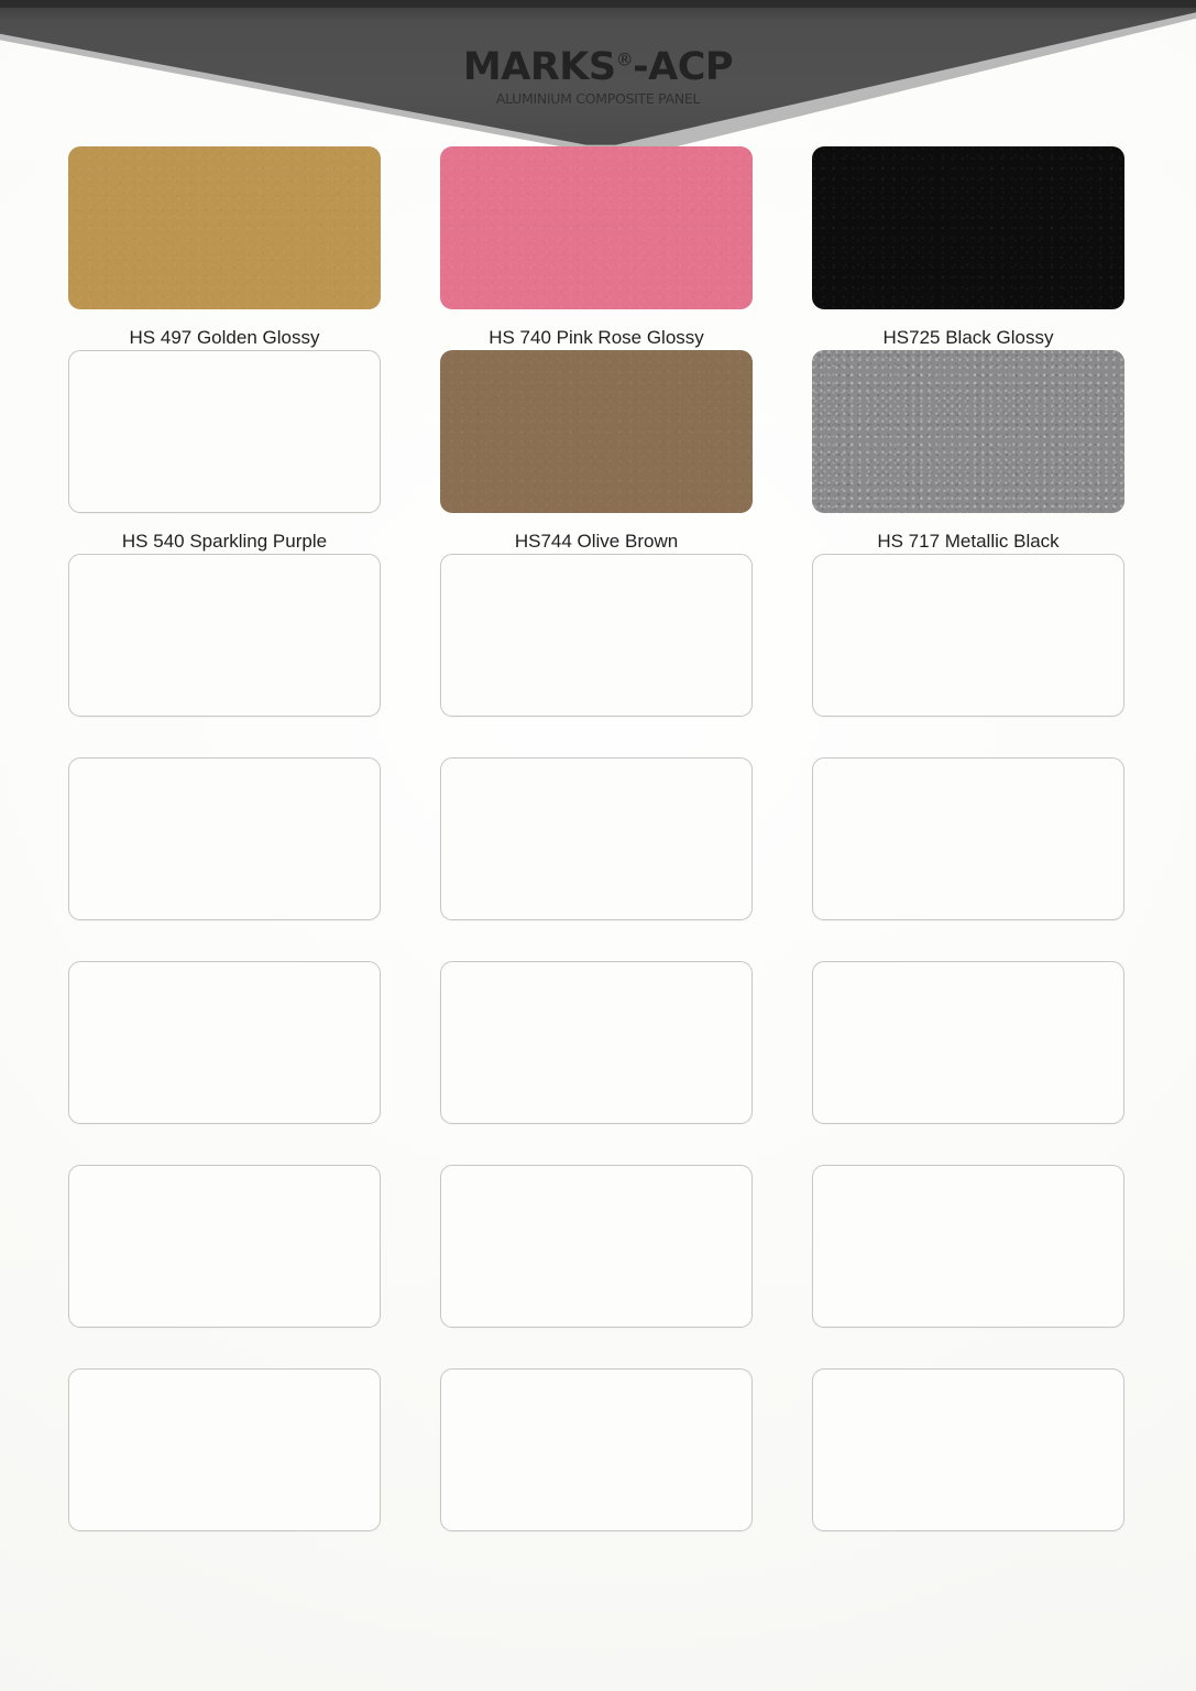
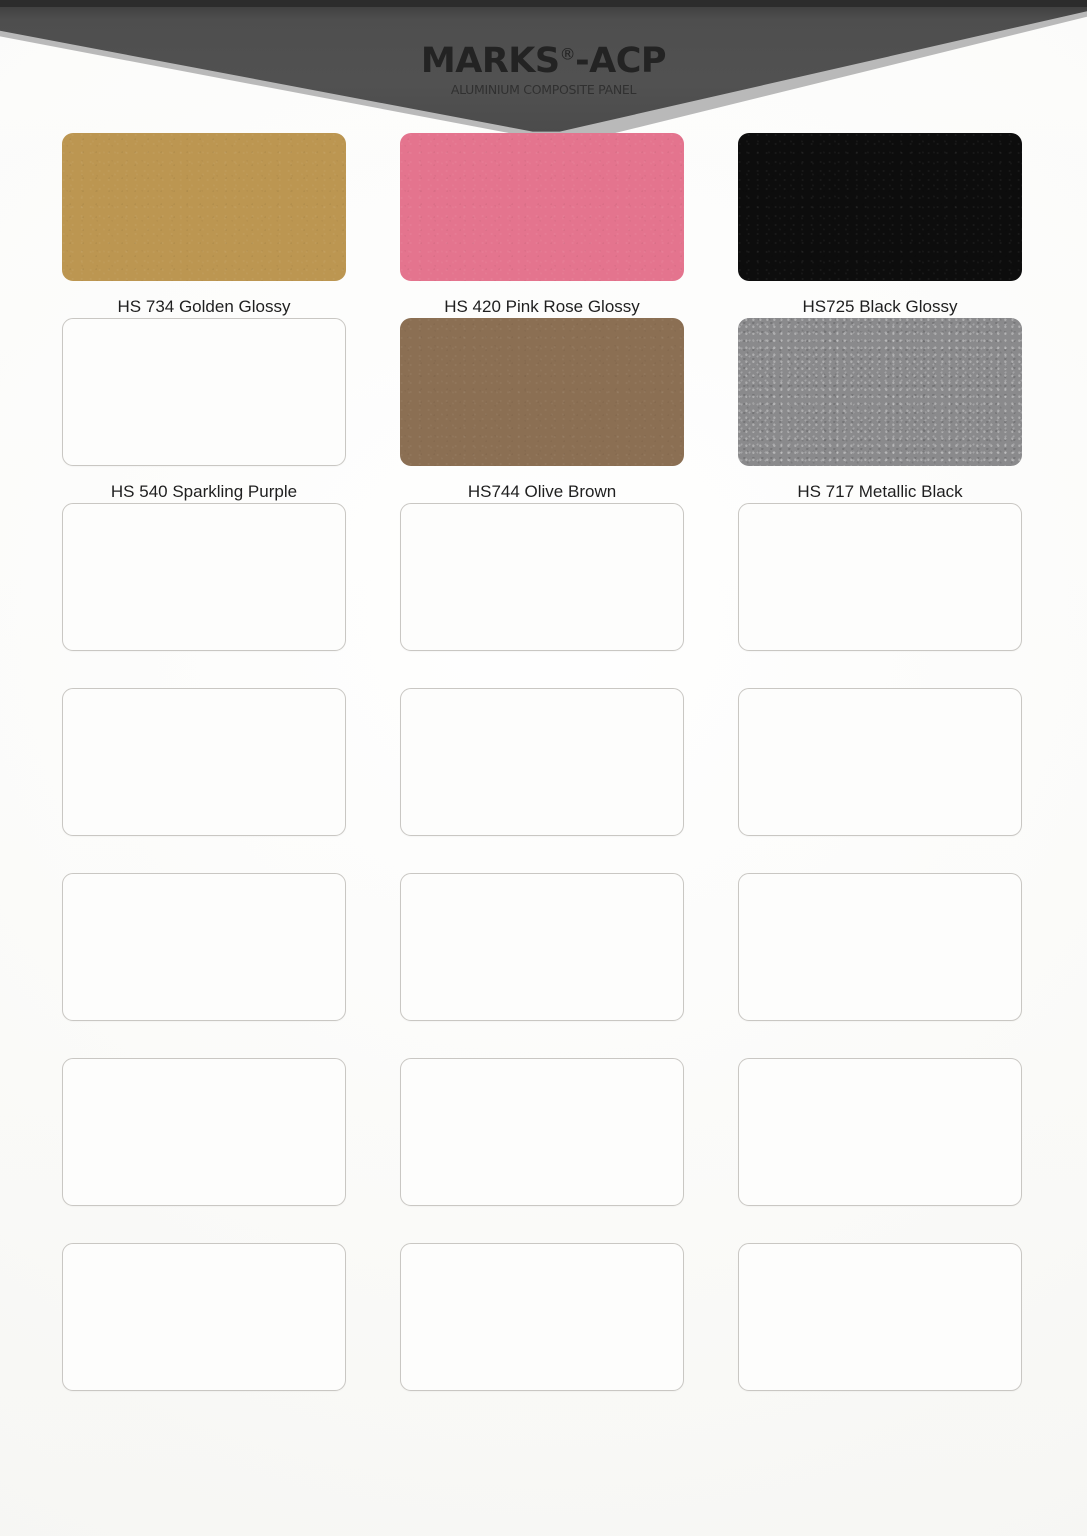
  MARKS®-ACP
  ALUMINIUM COMPOSITE PANEL
- HS 497 Golden Glossy
+ HS 734 Golden Glossy
- HS 740 Pink Rose Glossy
+ HS 420 Pink Rose Glossy
  HS725 Black Glossy
  HS 540 Sparkling Purple
  HS744 Olive Brown
  HS 717 Metallic Black
